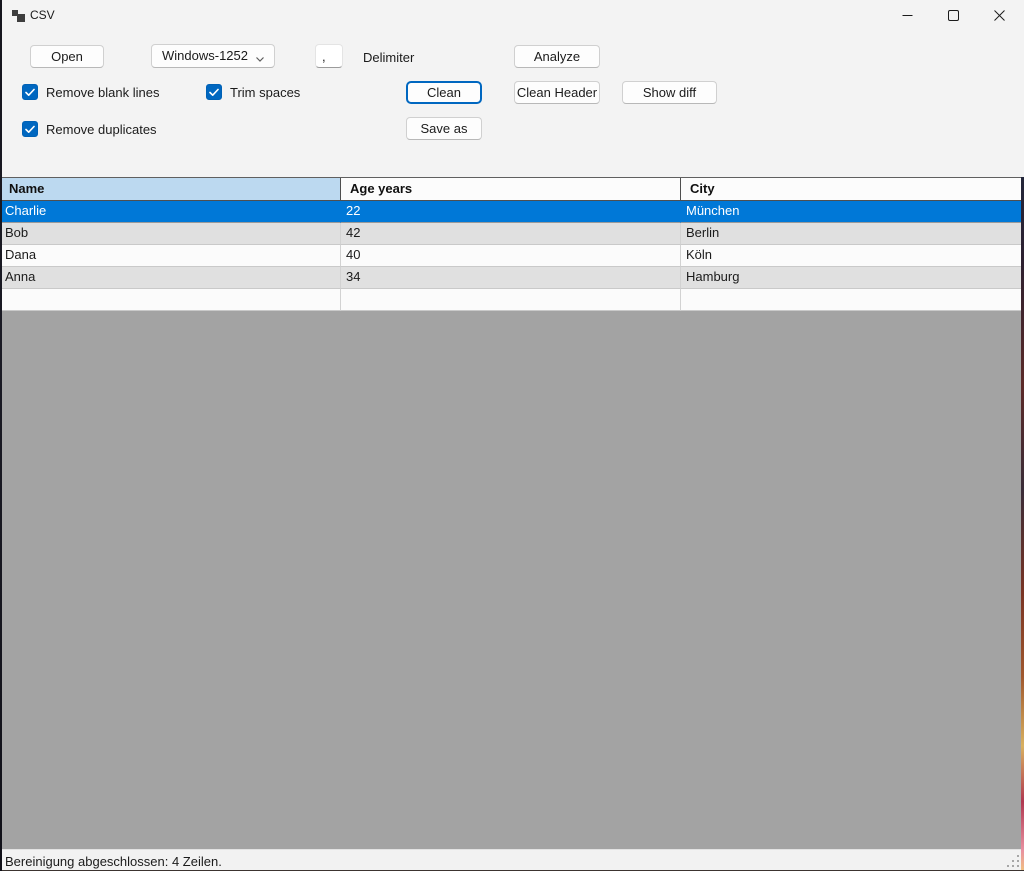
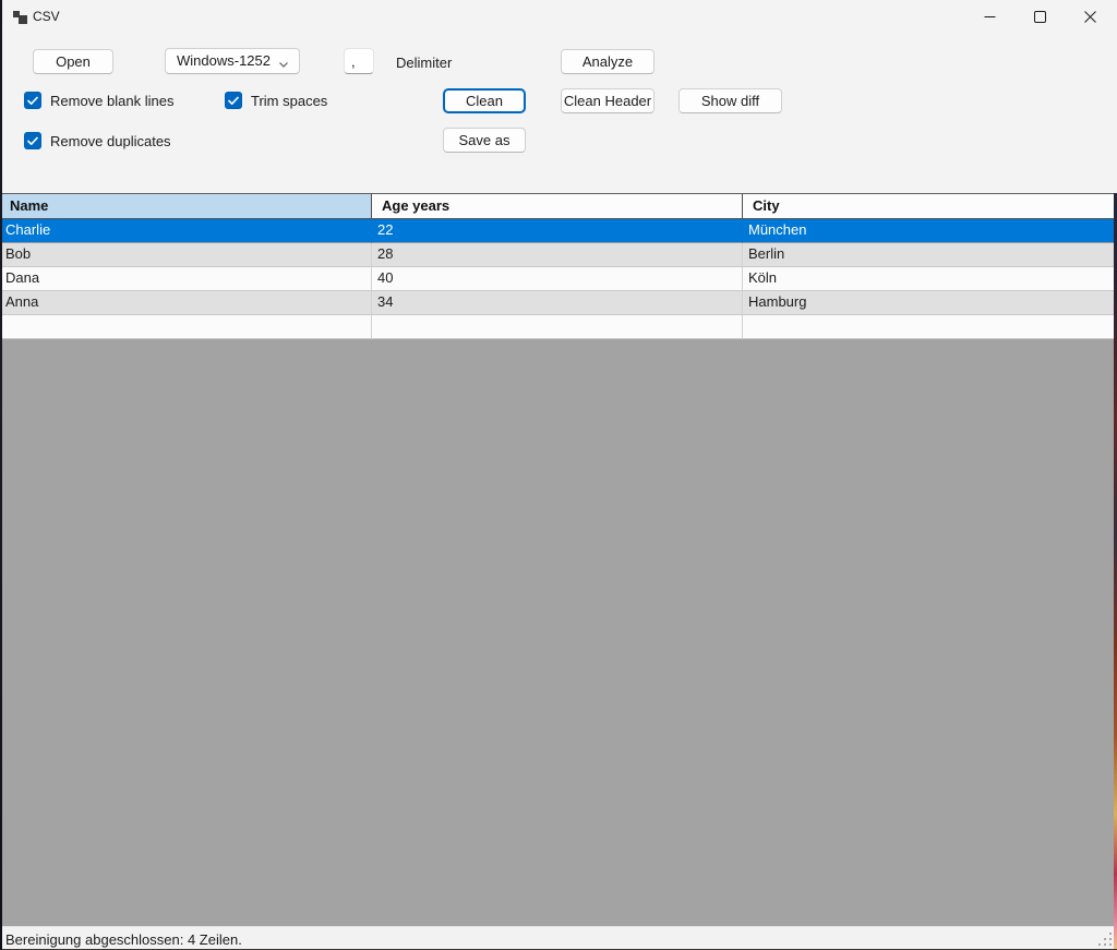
  CSV
  Open
  Windows-1252
  ,
  Delimiter
  Analyze
  Remove blank lines
  Trim spaces
  Remove duplicates
  Clean
  Clean Header
  Show diff
  Save as
  Name
  Age years
  City
  Charlie
  22
  München
  Bob
- 42
+ 28
  Berlin
  Dana
  40
  Köln
  Anna
  34
  Hamburg
  Bereinigung abgeschlossen: 4 Zeilen.
